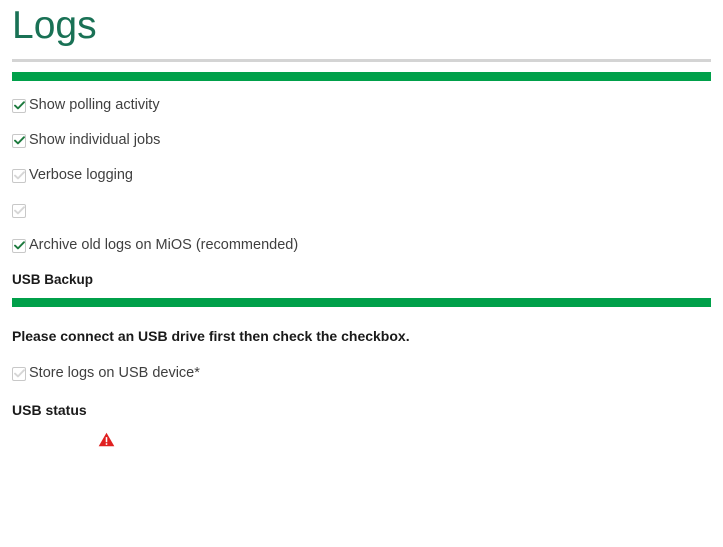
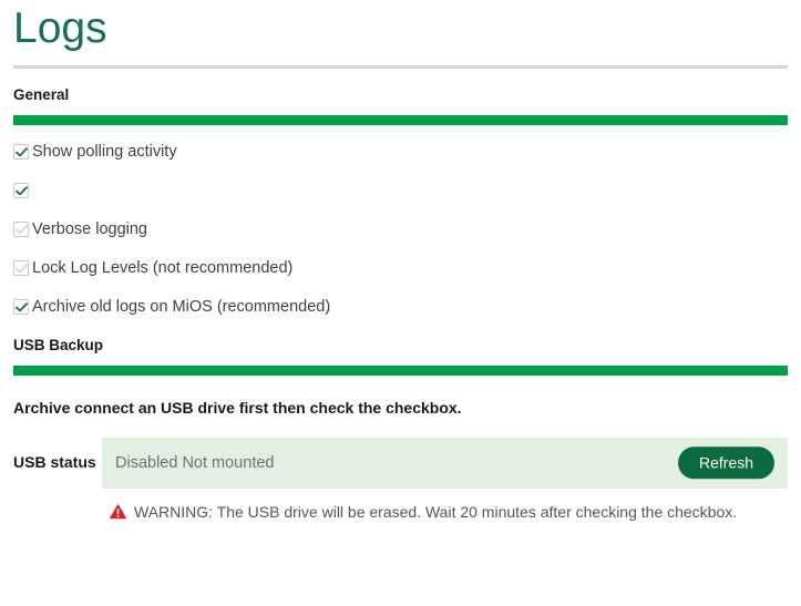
  Logs
+ General
  Show polling activity
- Show individual jobs
  Verbose logging
+ Lock Log Levels (not recommended)
  Archive old logs on MiOS (recommended)
  USB Backup
- Please connect an USB drive first then check the checkbox.
+ Archive connect an USB drive first then check the checkbox.
- Store logs on USB device*
  USB status
+ Disabled Not mounted
+ Refresh
+ WARNING: The USB drive will be erased. Wait 20 minutes after checking the checkbox.
